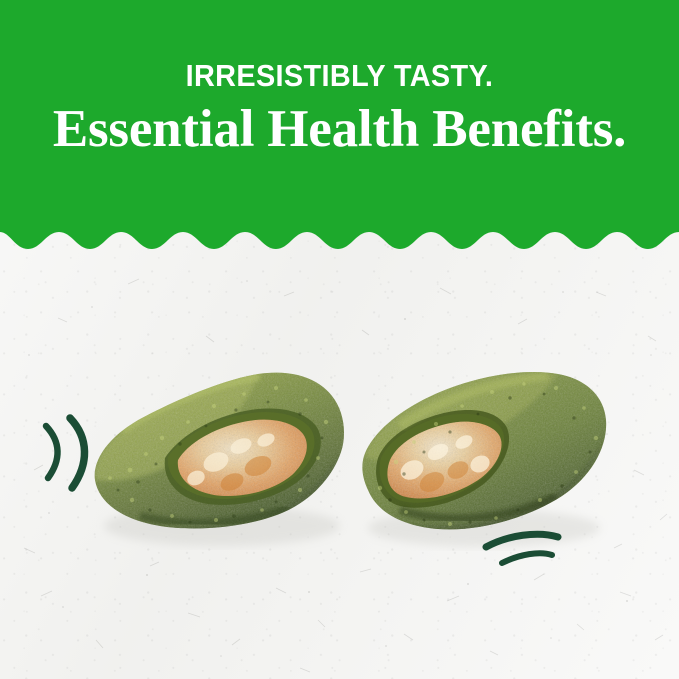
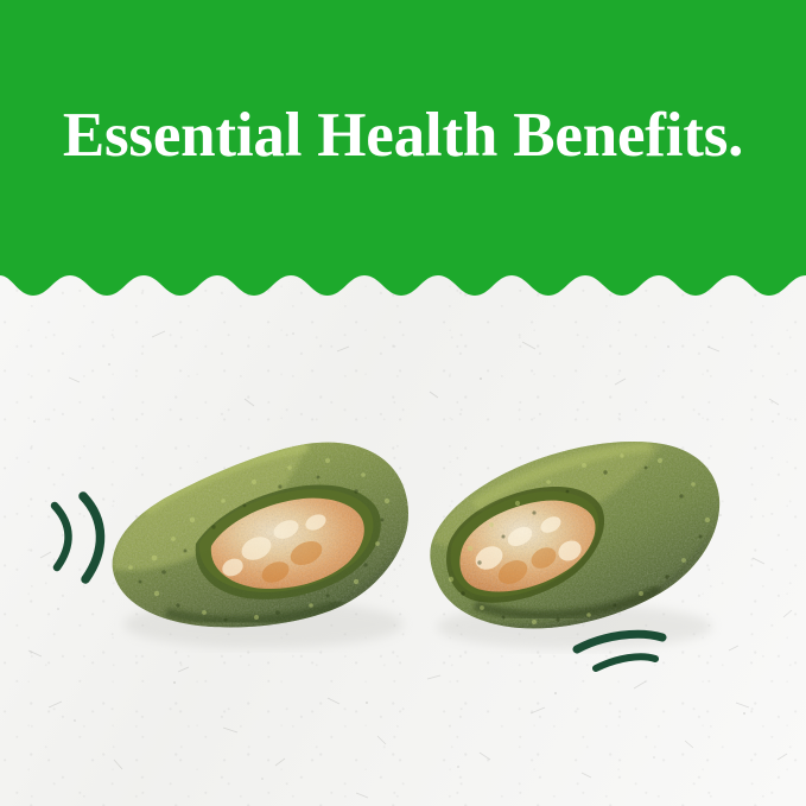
- IRRESISTIBLY TASTY.
  Essential Health Benefits.
